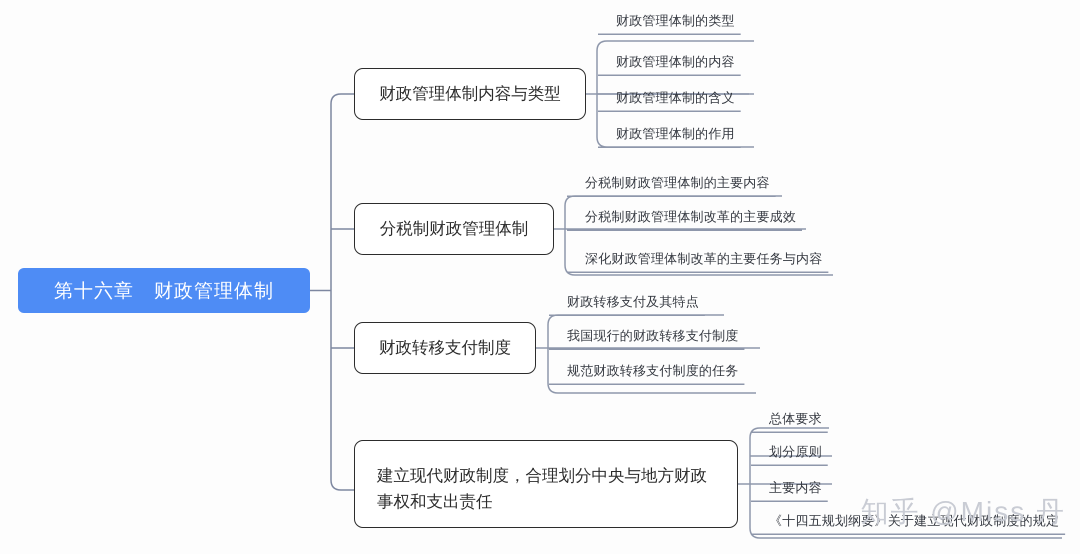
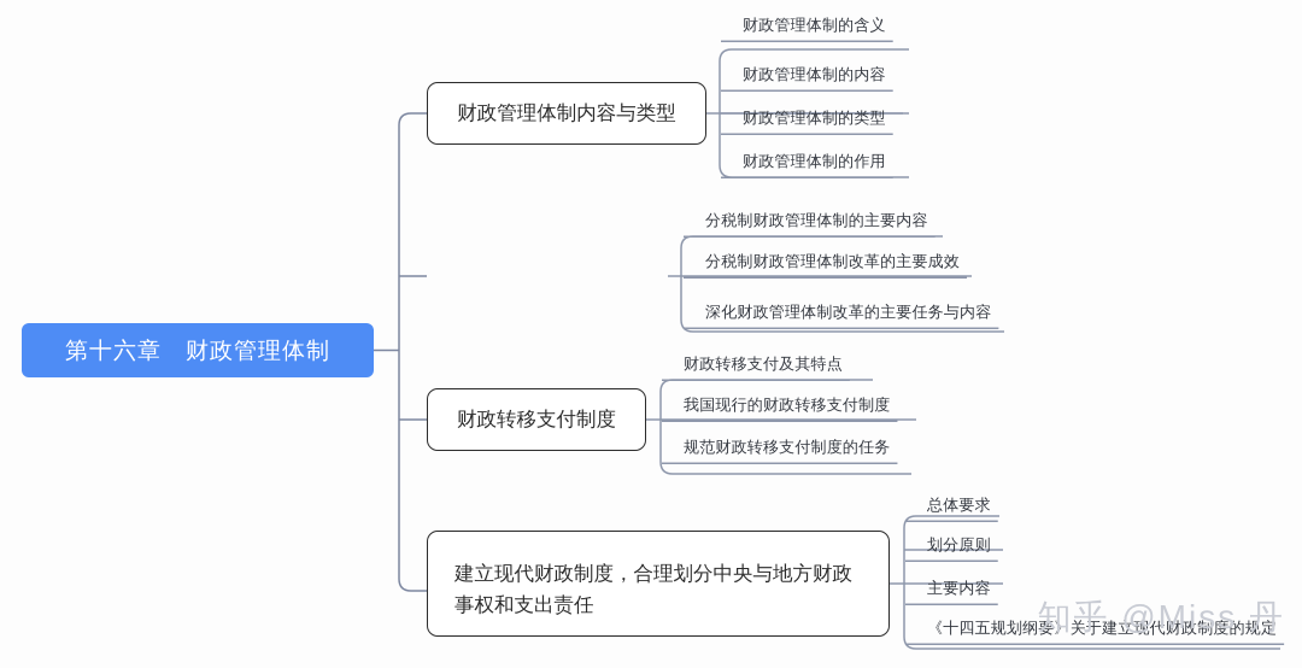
  第十六章 财政管理体制
  财政管理体制内容与类型
- 分税制财政管理体制
  财政转移支付制度
  建立现代财政制度，合理划分中央与地方财政
  事权和支出责任
- 财政管理体制的类型
+ 财政管理体制的含义
  财政管理体制的内容
- 财政管理体制的含义
+ 财政管理体制的类型
  财政管理体制的作用
  分税制财政管理体制的主要内容
  分税制财政管理体制改革的主要成效
  深化财政管理体制改革的主要任务与内容
  财政转移支付及其特点
  我国现行的财政转移支付制度
  规范财政转移支付制度的任务
  总体要求
  划分原则
  主要内容
  《十四五规划纲要》关于建立现代财政制度的规定
  知乎 @Miss 丹
